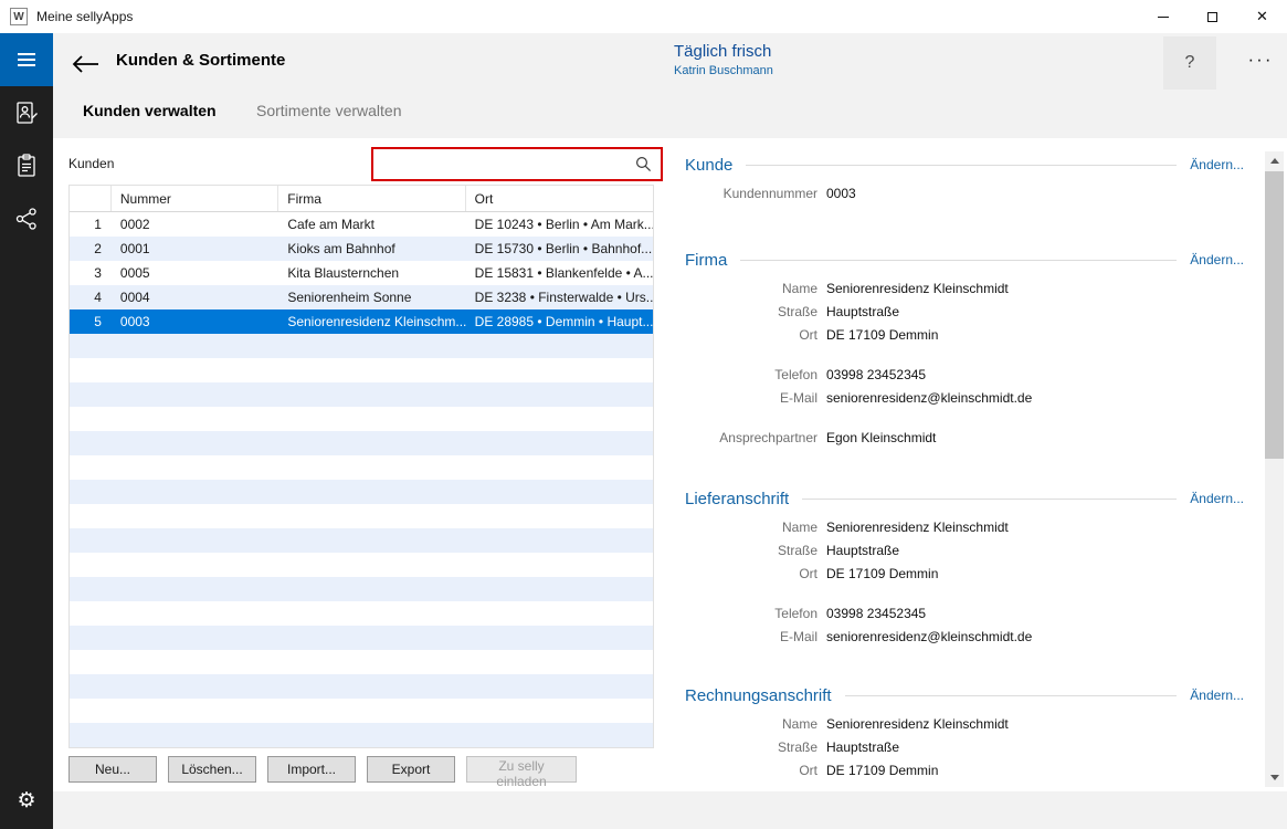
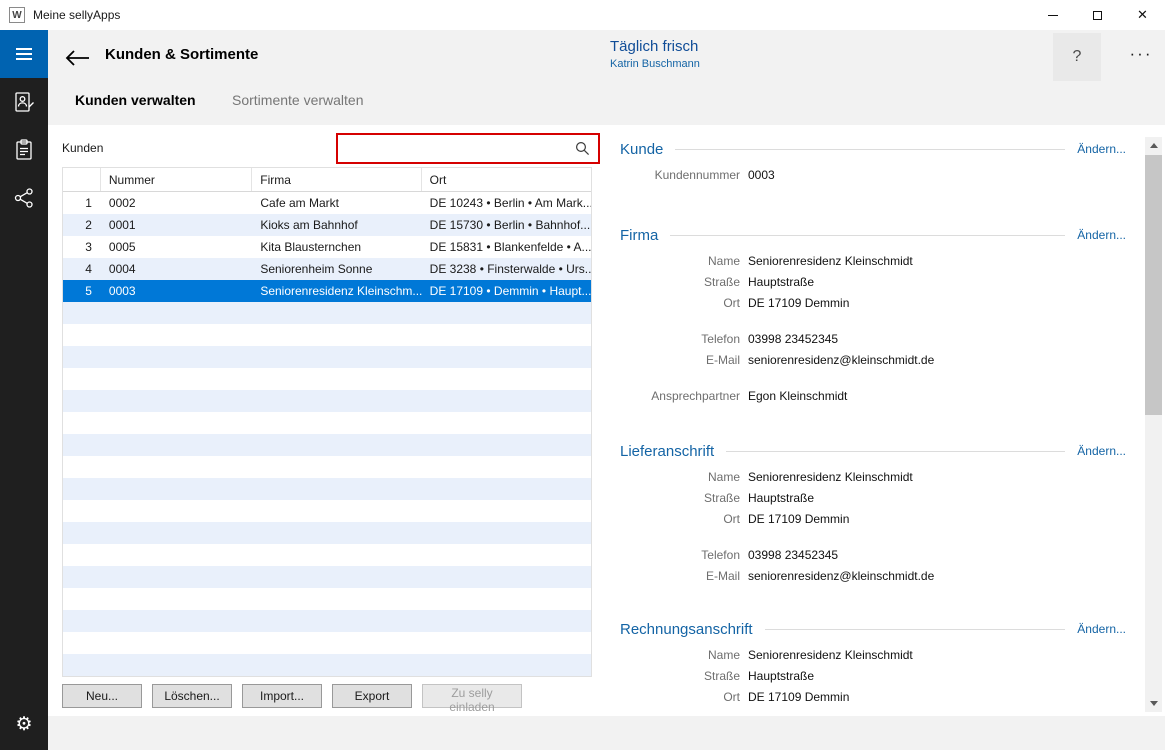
  W
  Meine sellyApps
  ✕
  ⚙
  Kunden & Sortimente
  Täglich frisch
  Katrin Buschmann
  ?
  ···
  Kunden verwalten
  Sortimente verwalten
  Kunden
  Nummer
  Firma
  Ort
  1
  0002
  Cafe am Markt
  DE 10243 • Berlin • Am Mark..
  2
  0001
  Kioks am Bahnhof
  DE 15730 • Berlin • Bahnhof...
  3
  0005
  Kita Blausternchen
  DE 15831 • Blankenfelde • A...
  4
  0004
  Seniorenheim Sonne
  DE 3238 • Finsterwalde • Urs..
  5
  0003
  Seniorenresidenz Kleinschm...
- DE 28985 • Demmin • Haupt...
+ DE 17109 • Demmin • Haupt...
  Neu...
  Löschen...
  Import...
  Export
  Zu selly einladen
  Kunde
  Ändern...
  Kundennummer
  0003
  Firma
  Ändern...
  Name
  Seniorenresidenz Kleinschmidt
  Straße
  Hauptstraße
  Ort
  DE 17109 Demmin
  Telefon
  03998 23452345
  E-Mail
  seniorenresidenz@kleinschmidt.de
  Ansprechpartner
  Egon Kleinschmidt
  Lieferanschrift
  Ändern...
  Name
  Seniorenresidenz Kleinschmidt
  Straße
  Hauptstraße
  Ort
  DE 17109 Demmin
  Telefon
  03998 23452345
  E-Mail
  seniorenresidenz@kleinschmidt.de
  Rechnungsanschrift
  Ändern...
  Name
  Seniorenresidenz Kleinschmidt
  Straße
  Hauptstraße
  Ort
  DE 17109 Demmin
